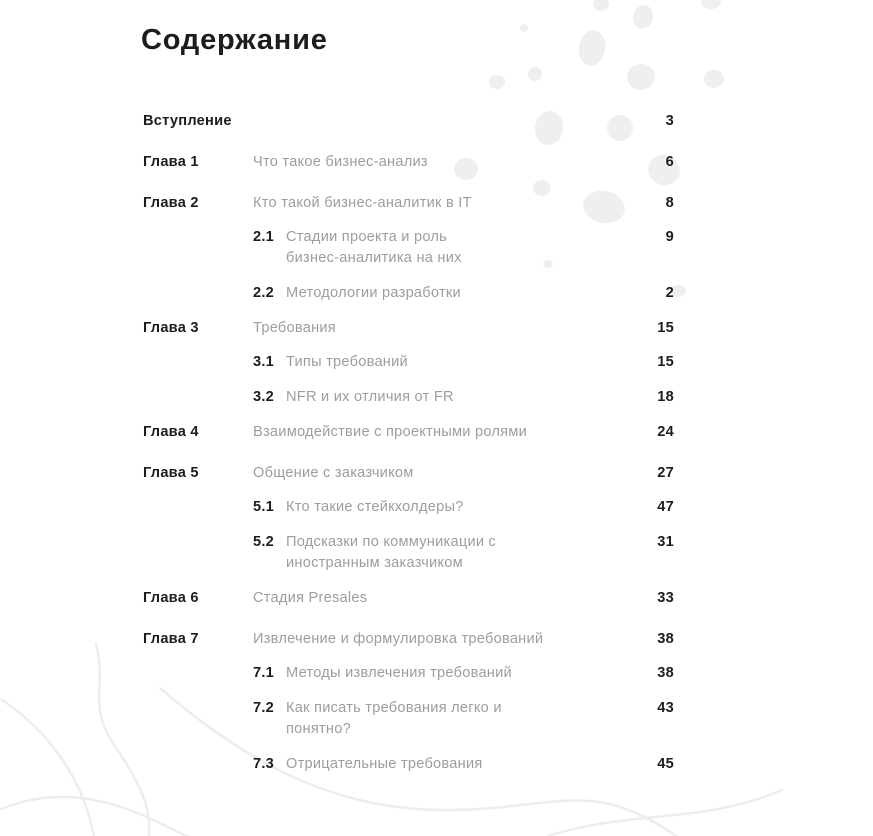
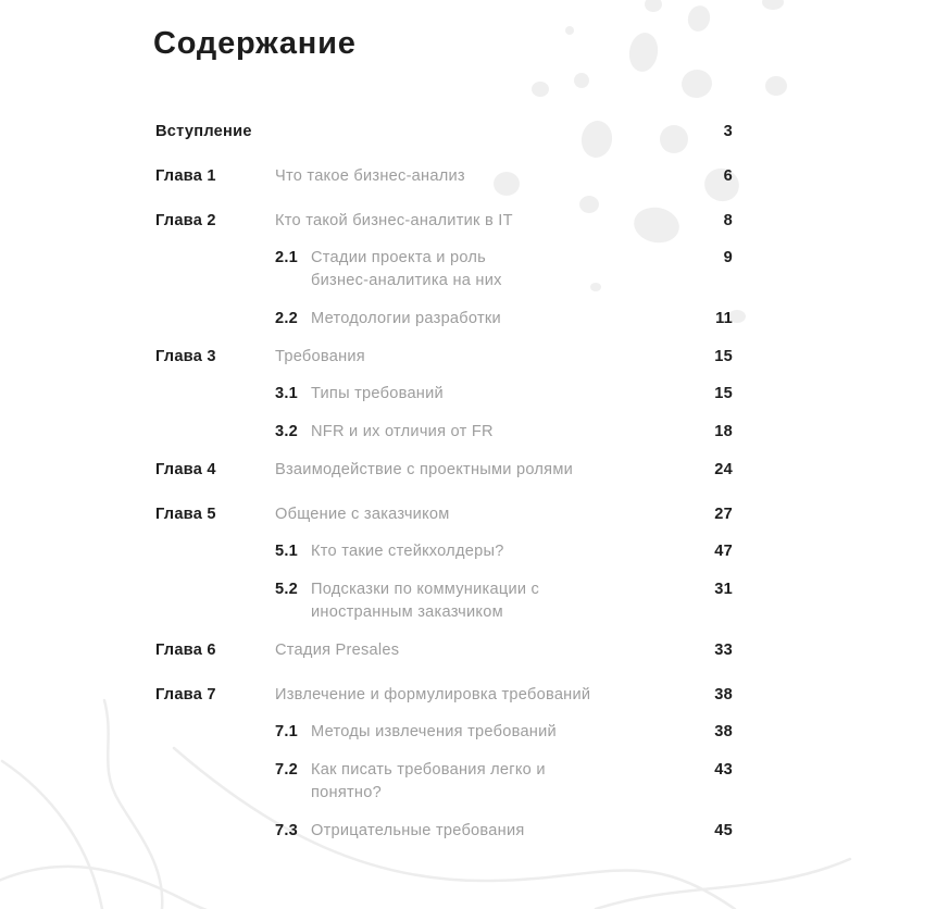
  Содержание
  Вступление
  3
  Глава 1
  Что такое бизнес-анализ
  6
  Глава 2
  Кто такой бизнес-аналитик в IT
  8
  2.1
  Стадии проекта и роль
  бизнес-аналитика на них
  9
  2.2
  Методологии разработки
- 2
+ 11
  Глава 3
  Требования
  15
  3.1
  Типы требований
  15
  3.2
  NFR и их отличия от FR
  18
  Глава 4
  Взаимодействие с проектными ролями
  24
  Глава 5
  Общение с заказчиком
  27
  5.1
  Кто такие стейкхолдеры?
  47
  5.2
  Подсказки по коммуникации с
  иностранным заказчиком
  31
  Глава 6
  Стадия Presales
  33
  Глава 7
  Извлечение и формулировка требований
  38
  7.1
  Методы извлечения требований
  38
  7.2
  Как писать требования легко и
  понятно?
  43
  7.3
  Отрицательные требования
  45
